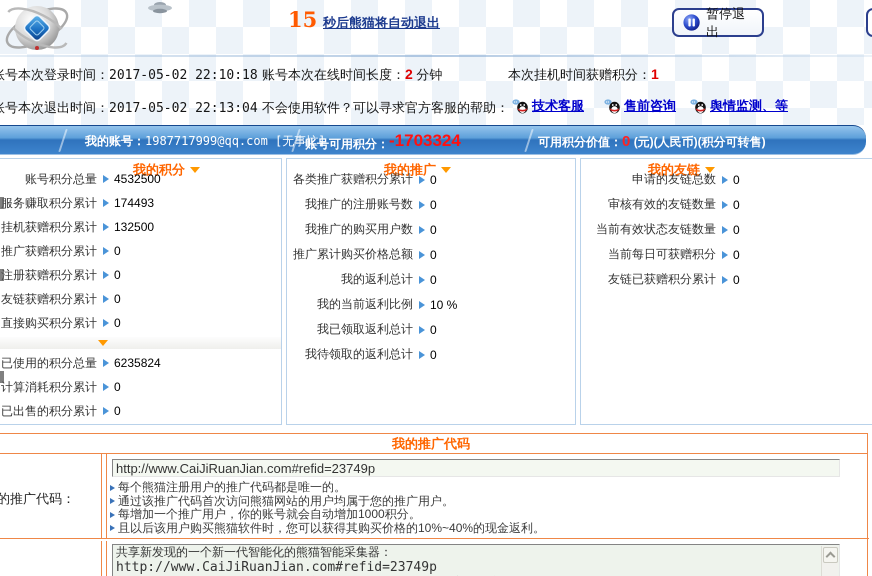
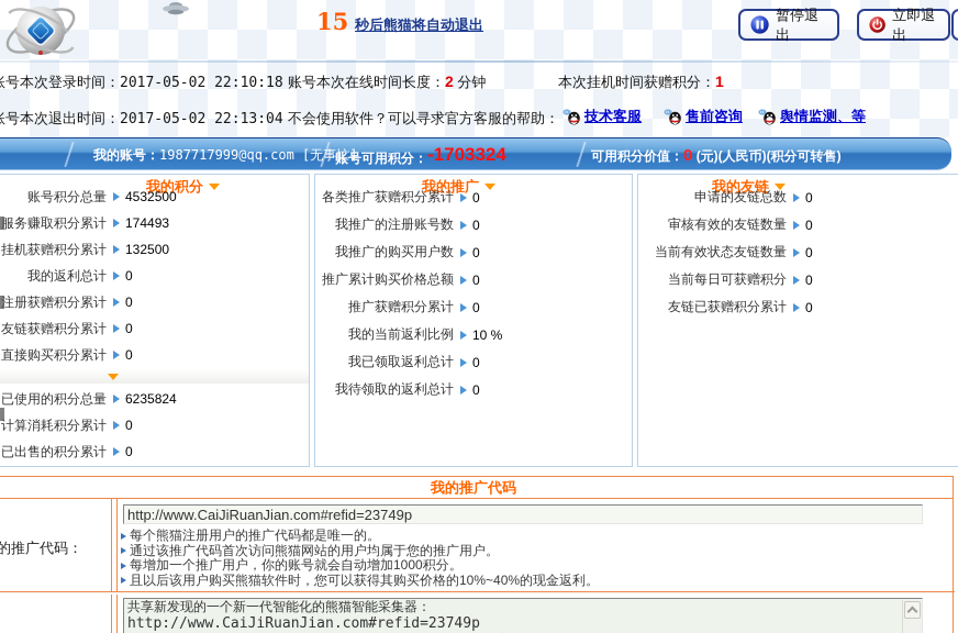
  15
  秒后熊猫将自动退出
  暂停退出
+ 立即退出
  号本次登录时间：2017-05-02 22:10:18
  账号本次在线时间长度：2 分钟
  本次挂机时间获赠积分：1
  号本次退出时间：2017-05-02 22:13:04
  不会使用软件？可以寻求官方客服的帮助：
  技术客服
  售前咨询
  舆情监测、等
  我的账号：1987717999@qq.com [无事忙]
  账号可用积分：-1703324
  可用积分价值：0 (元)(人民币)(积分可转售)
  我的积分
  账号积分总量
  4532500
  服务赚取积分累计
  174493
  挂机获赠积分累计
  132500
- 推广获赠积分累计
+ 我的返利总计
  0
  注册获赠积分累计
  0
  友链获赠积分累计
  0
  直接购买积分累计
  0
  已使用的积分总量
  6235824
  计算消耗积分累计
  0
  已出售的积分累计
  0
  我的推广
  各类推广获赠积分累计
  0
  我推广的注册账号数
  0
  我推广的购买用户数
  0
  推广累计购买价格总额
  0
- 我的返利总计
+ 推广获赠积分累计
  0
  我的当前返利比例
  10 %
  我已领取返利总计
  0
  我待领取的返利总计
  0
  我的友链
  申请的友链总数
  0
  审核有效的友链数量
  0
  当前有效状态友链数量
  0
  当前每日可获赠积分
  0
  友链已获赠积分累计
  0
  我的推广代码
  的推广代码：
  http://www.CaiJiRuanJian.com#refid=23749p
  每个熊猫注册用户的推广代码都是唯一的。
  通过该推广代码首次访问熊猫网站的用户均属于您的推广用户。
  每增加一个推广用户，你的账号就会自动增加1000积分。
  且以后该用户购买熊猫软件时，您可以获得其购买价格的10%~40%的现金返利。
  共享新发现的一个新一代智能化的熊猫智能采集器：
  http://www.CaiJiRuanJian.com#refid=23749p
